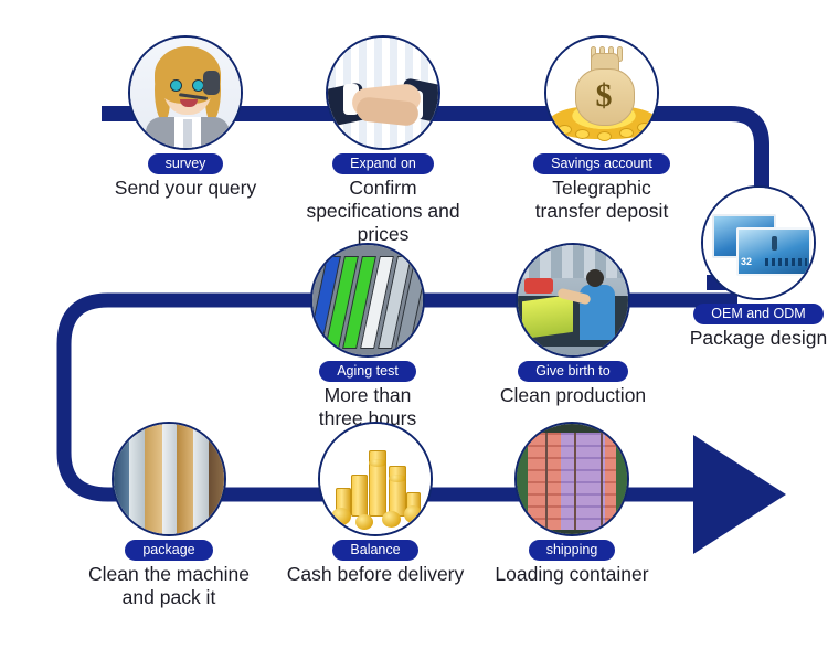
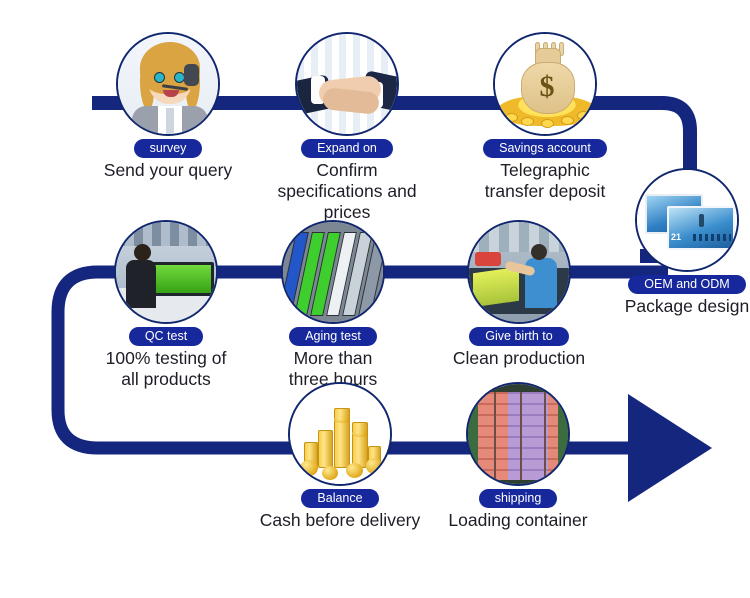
  survey
  Send your query
  Expand on
  Confirm
  specifications and prices
  $
  Savings account
  Telegraphic
  transfer deposit
- 32
+ 21
  OEM and ODM
  Package design
+ QC test
+ 100% testing of
+ all products
  Aging test
  More than
  three hours
  Give birth to
  Clean production
- package
- Clean the machine
- and pack it
  Balance
  Cash before delivery
  shipping
  Loading container
